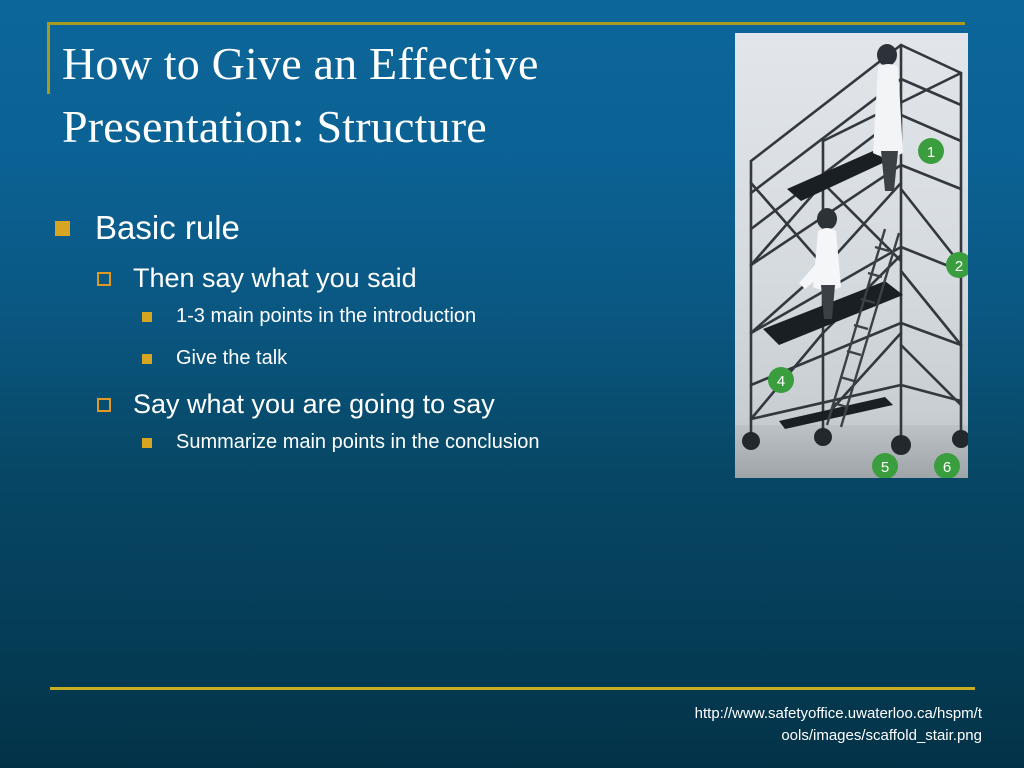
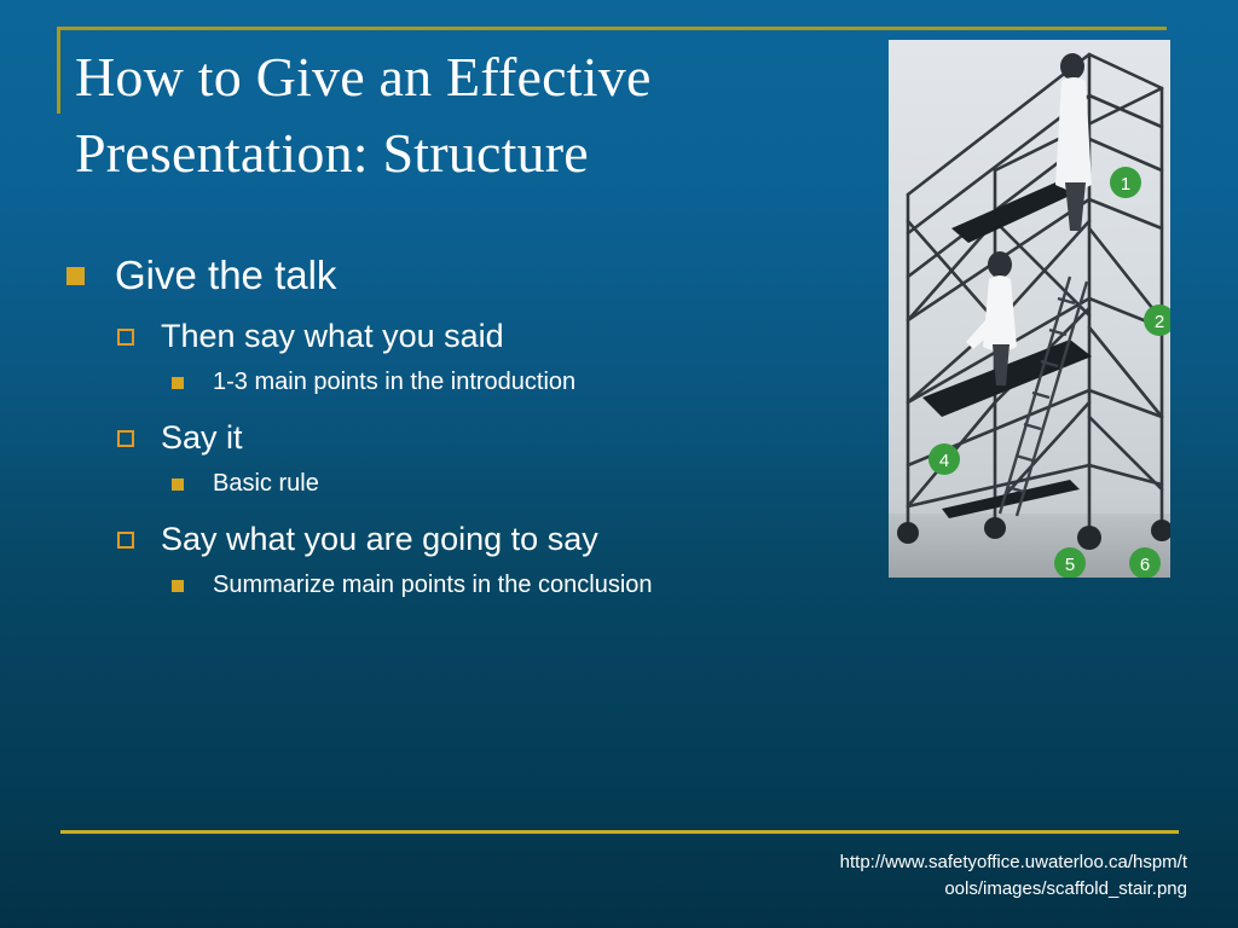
  How to Give an Effective
  Presentation: Structure
- Basic rule
+ Give the talk
  Then say what you said
  1-3 main points in the introduction
+ Say it
- Give the talk
+ Basic rule
  Say what you are going to say
  Summarize main points in the conclusion
  1
  2
  4
  5
  6
  http://www.safetyoffice.uwaterloo.ca/hspm/t
  ools/images/scaffold_stair.png
